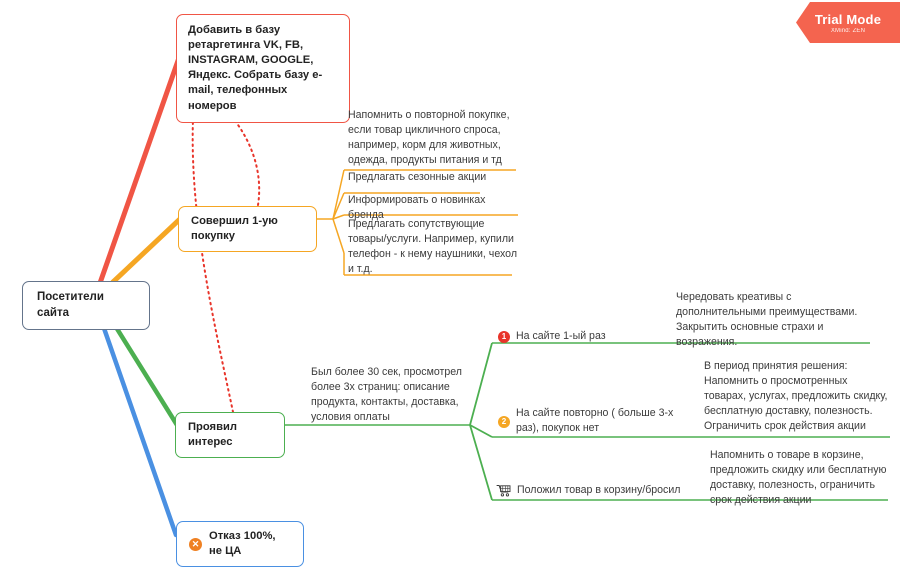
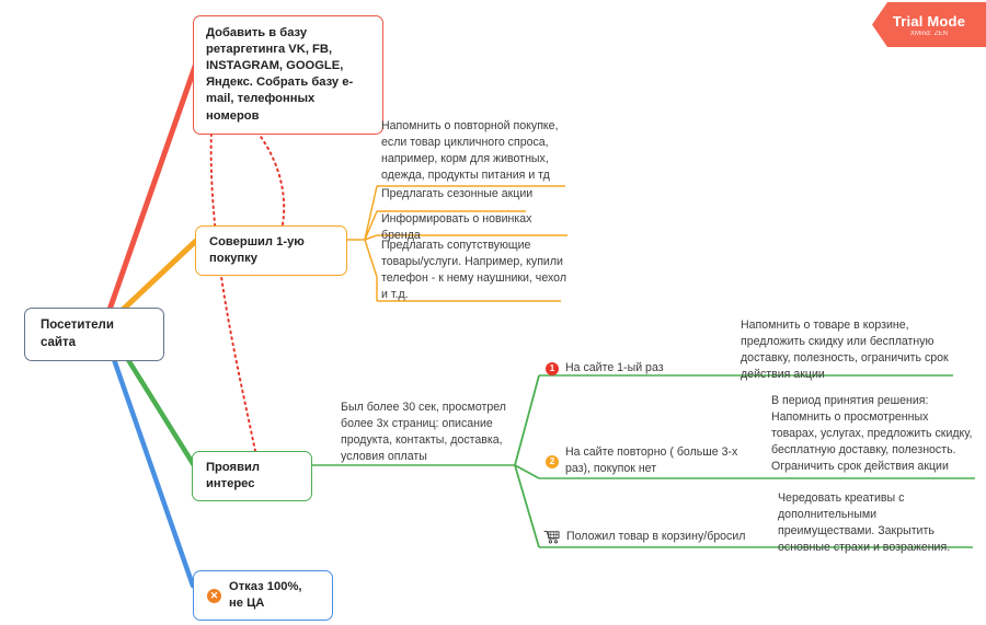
  Trial Mode
  Добавить в базу ретаргетинга VK, FB, INSTAGRAM, GOOGLE, Яндекс. Собрать базу e-mail, телефонных номеров
  Посетители сайта
  Совершил 1-ую покупку
  Проявил интерес
  ✕
  Отказ 100%, не ЦА
  Напомнить о повторной покупке, если товар цикличного спроса, например, корм для животных, одежда, продукты питания и тд
  Предлагать сезонные акции
  Информировать о новинках бренда
  Предлагать сопутствующие товары/услуги. Например, купили телефон - к нему наушники, чехол и т.д.
  Был более 30 сек, просмотрел более 3х страниц: описание продукта, контакты, доставка, условия оплаты
  1
  На сайте 1-ый раз
  2
  На сайте повторно ( больше 3-х раз), покупок нет
  Положил товар в корзину/бросил
- Чередовать креативы с дополнительными преимуществами. Закрытить основные страхи и возражения.
+ Напомнить о товаре в корзине, предложить скидку или бесплатную доставку, полезность, ограничить срок действия акции
  В период принятия решения: Напомнить о просмотренных товарах, услугах, предложить скидку, бесплатную доставку, полезность. Ограничить срок действия акции
- Напомнить о товаре в корзине, предложить скидку или бесплатную доставку, полезность, ограничить срок действия акции
+ Чередовать креативы с дополнительными преимуществами. Закрытить основные страхи и возражения.
